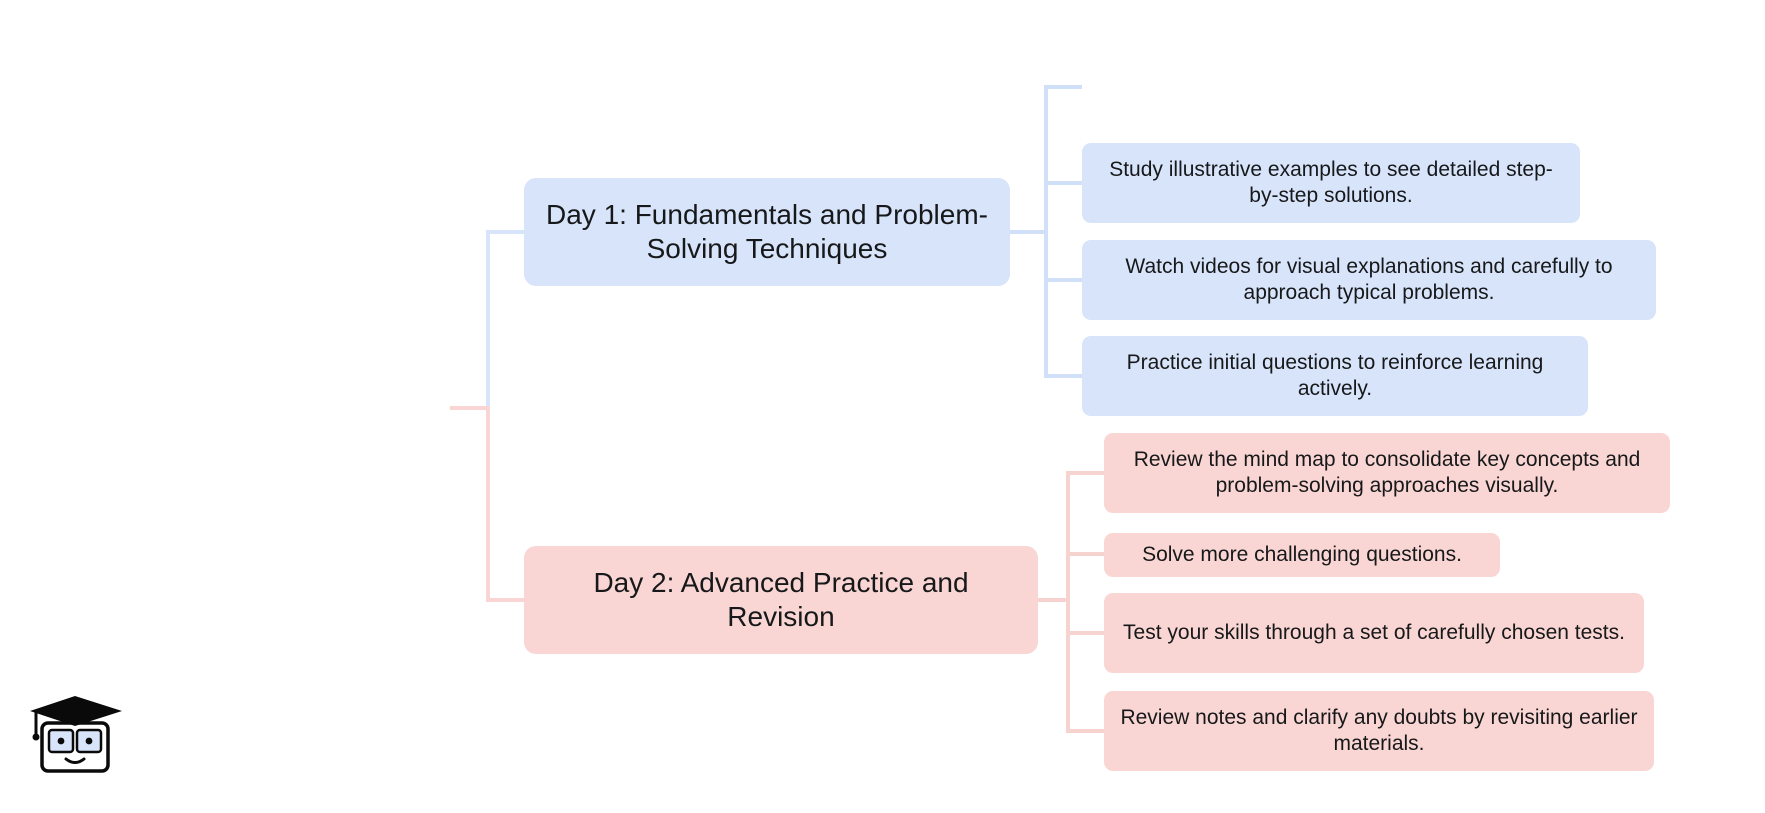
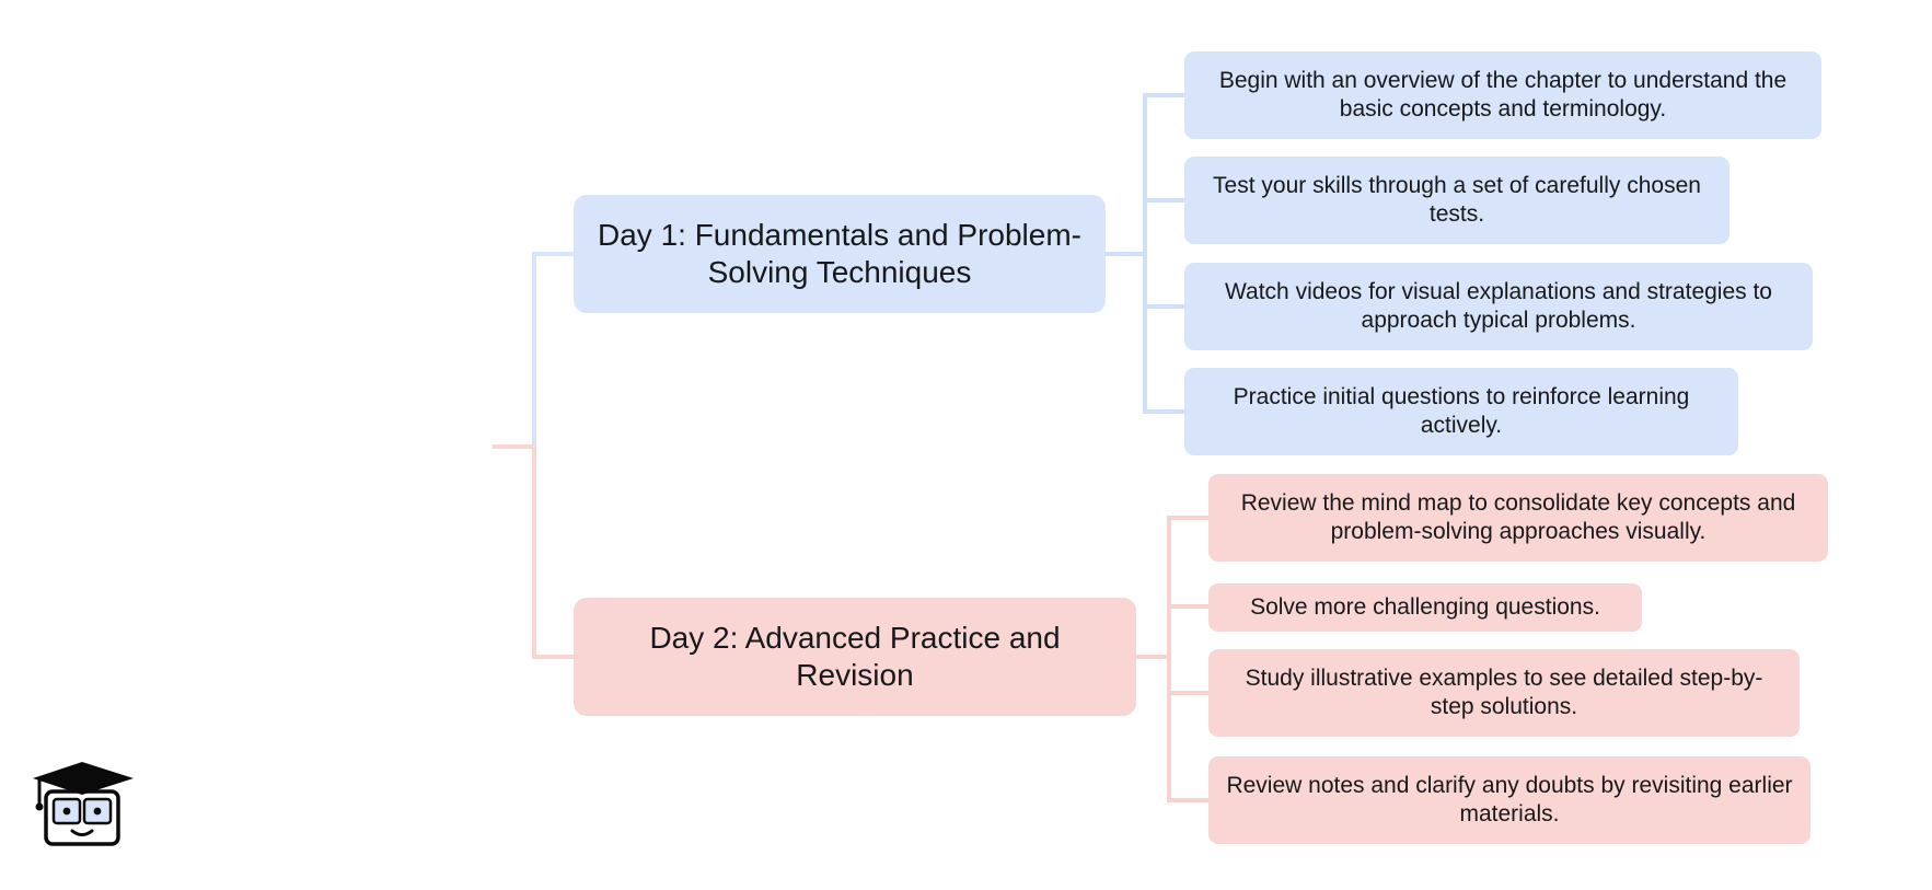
  Day 1: Fundamentals and Problem-Solving Techniques
+ Begin with an overview of the chapter to understand the basic concepts and terminology.
- Study illustrative examples to see detailed step-by-step solutions.
+ Test your skills through a set of carefully chosen tests.
- Watch videos for visual explanations and carefully to approach typical problems.
+ Watch videos for visual explanations and strategies to approach typical problems.
  Practice initial questions to reinforce learning actively.
  Day 2: Advanced Practice and Revision
  Review the mind map to consolidate key concepts and problem-solving approaches visually.
  Solve more challenging questions.
- Test your skills through a set of carefully chosen tests.
+ Study illustrative examples to see detailed step-by-step solutions.
  Review notes and clarify any doubts by revisiting earlier materials.
